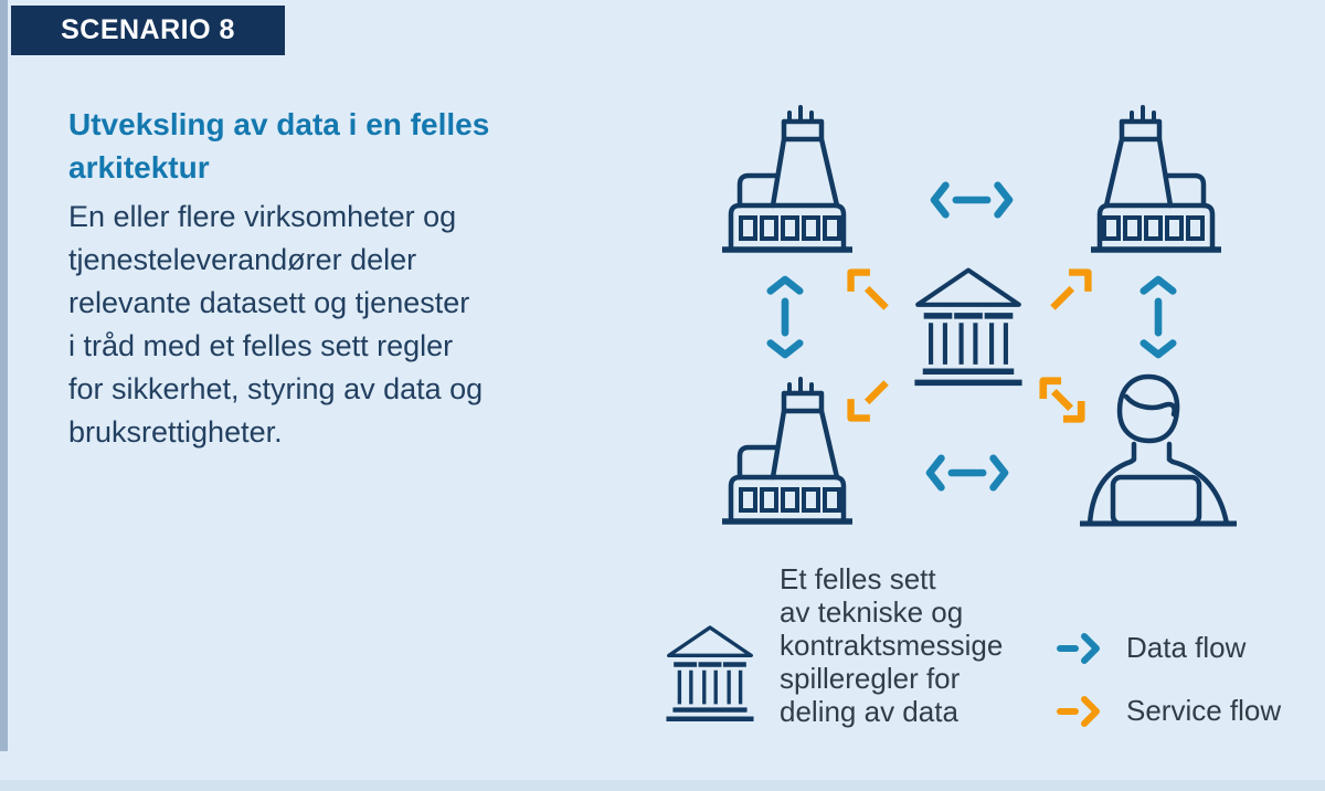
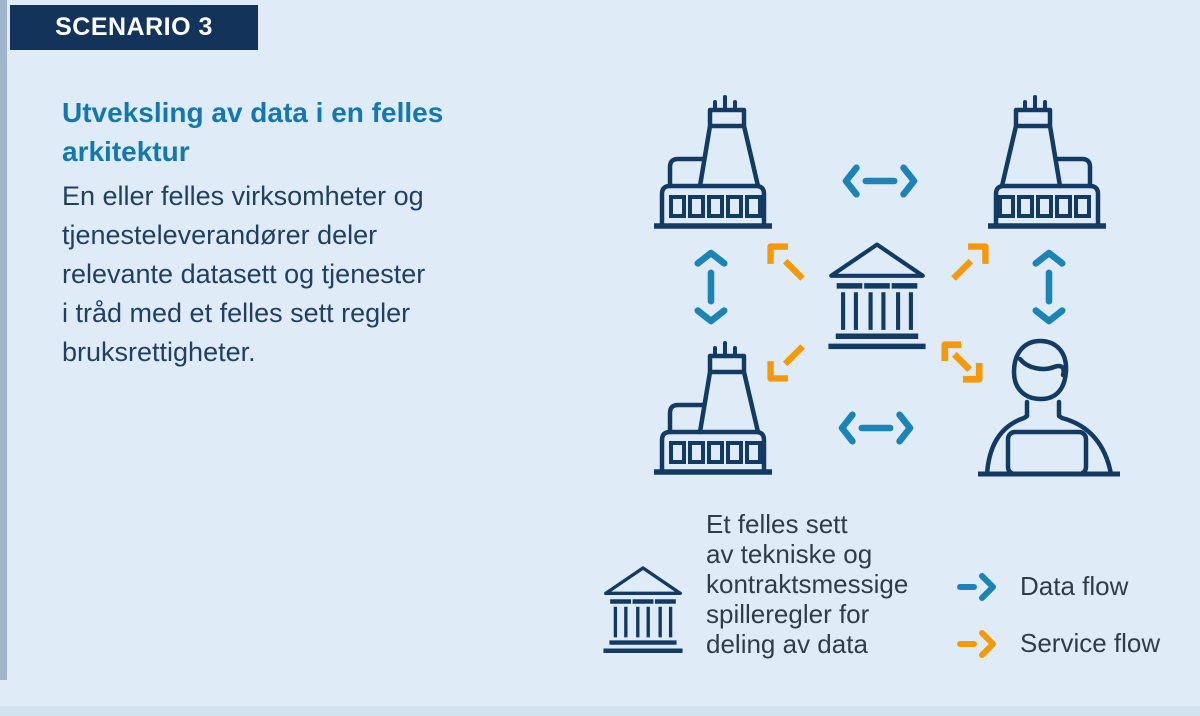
- SCENARIO 8
+ SCENARIO 3
  Utveksling av data i en felles
  arkitektur
- En eller flere virksomheter og
+ En eller felles virksomheter og
  tjenesteleverandører deler
  relevante datasett og tjenester
  i tråd med et felles sett regler
- for sikkerhet, styring av data og
  bruksrettigheter.
  Et felles sett
  av tekniske og
  kontraktsmessige
  spilleregler for
  deling av data
  Data flow
  Service flow
